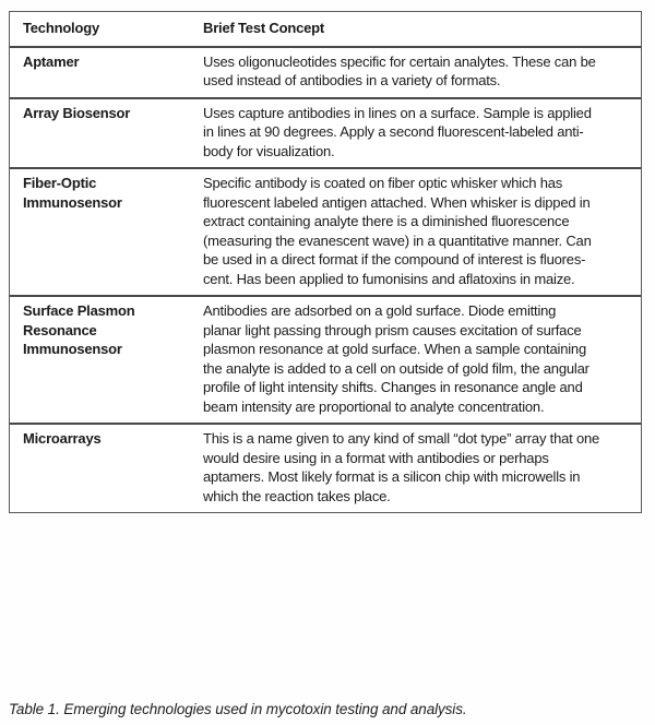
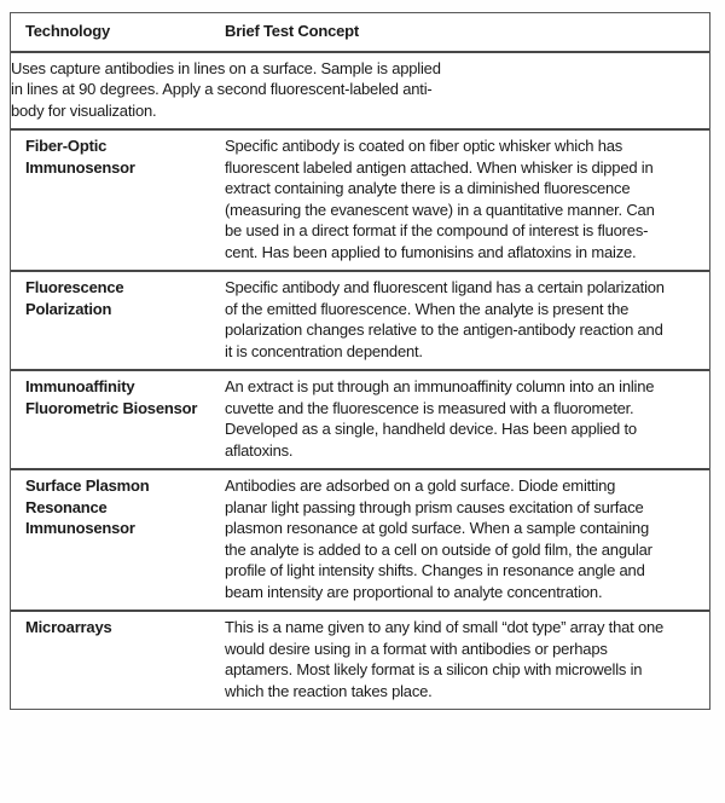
  Technology
  Brief Test Concept
- Aptamer
- Uses oligonucleotides specific for certain analytes. These can be
- used instead of antibodies in a variety of formats.
- Array Biosensor
  Uses capture antibodies in lines on a surface. Sample is applied
  in lines at 90 degrees. Apply a second fluorescent-labeled anti-
  body for visualization.
  Fiber-Optic
  Immunosensor
  Specific antibody is coated on fiber optic whisker which has
  fluorescent labeled antigen attached. When whisker is dipped in
  extract containing analyte there is a diminished fluorescence
  (measuring the evanescent wave) in a quantitative manner. Can
  be used in a direct format if the compound of interest is fluores-
  cent. Has been applied to fumonisins and aflatoxins in maize.
+ Fluorescence
+ Polarization
+ Specific antibody and fluorescent ligand has a certain polarization
+ of the emitted fluorescence. When the analyte is present the
+ polarization changes relative to the antigen-antibody reaction and
+ it is concentration dependent.
+ Immunoaffinity
+ Fluorometric Biosensor
+ An extract is put through an immunoaffinity column into an inline
+ cuvette and the fluorescence is measured with a fluorometer.
+ Developed as a single, handheld device. Has been applied to
+ aflatoxins.
  Surface Plasmon
  Resonance
  Immunosensor
  Antibodies are adsorbed on a gold surface. Diode emitting
  planar light passing through prism causes excitation of surface
  plasmon resonance at gold surface. When a sample containing
  the analyte is added to a cell on outside of gold film, the angular
  profile of light intensity shifts. Changes in resonance angle and
  beam intensity are proportional to analyte concentration.
  Microarrays
  This is a name given to any kind of small “dot type” array that one
  would desire using in a format with antibodies or perhaps
  aptamers. Most likely format is a silicon chip with microwells in
  which the reaction takes place.
- Table 1. Emerging technologies used in mycotoxin testing and analysis.
